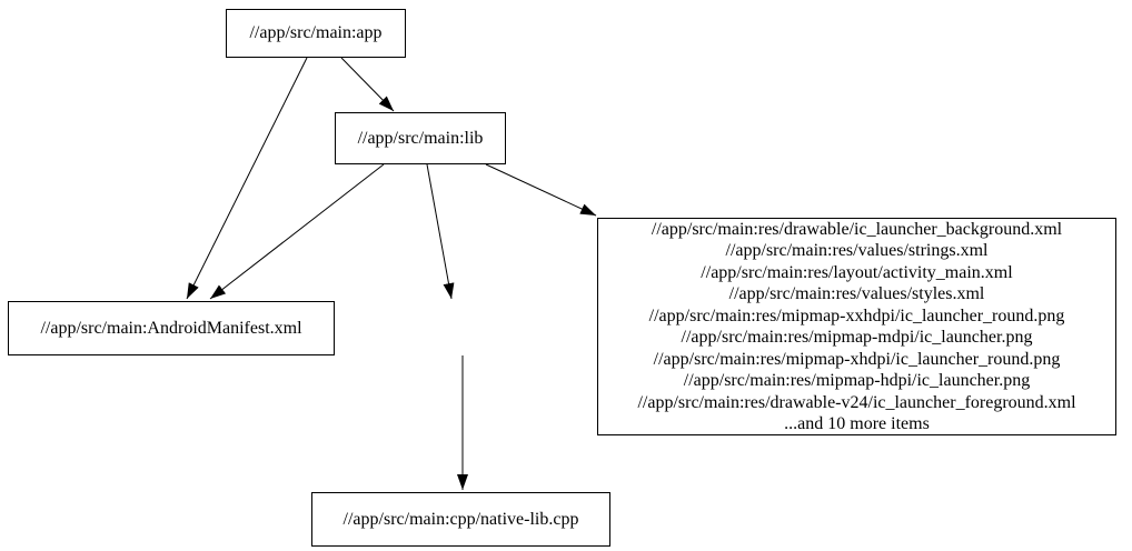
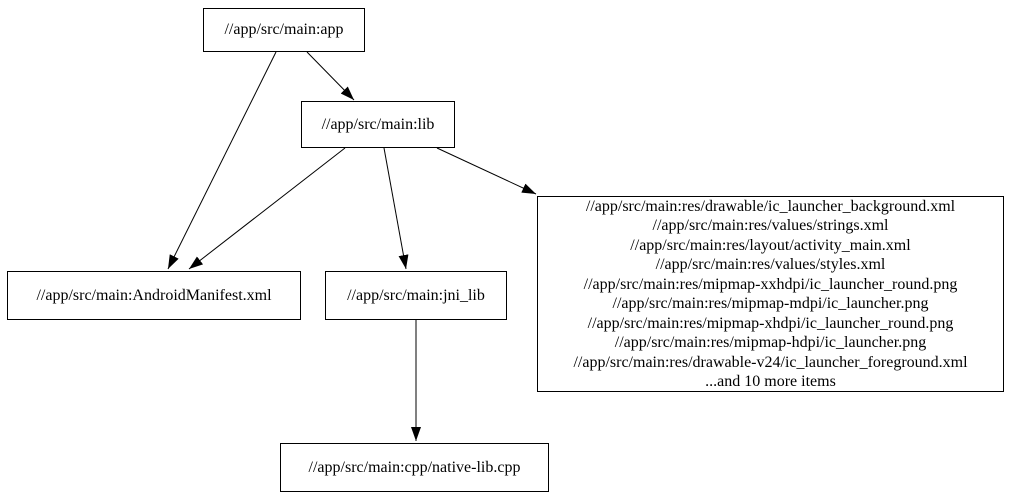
  //app/src/main:app
  //app/src/main:lib
  //app/src/main:AndroidManifest.xml
+ //app/src/main:jni_lib
  //app/src/main:res/drawable/ic_launcher_background.xml
  //app/src/main:res/values/strings.xml
  //app/src/main:res/layout/activity_main.xml
  //app/src/main:res/values/styles.xml
  //app/src/main:res/mipmap-xxhdpi/ic_launcher_round.png
  //app/src/main:res/mipmap-mdpi/ic_launcher.png
  //app/src/main:res/mipmap-xhdpi/ic_launcher_round.png
  //app/src/main:res/mipmap-hdpi/ic_launcher.png
  //app/src/main:res/drawable-v24/ic_launcher_foreground.xml
  ...and 10 more items
  //app/src/main:cpp/native-lib.cpp
